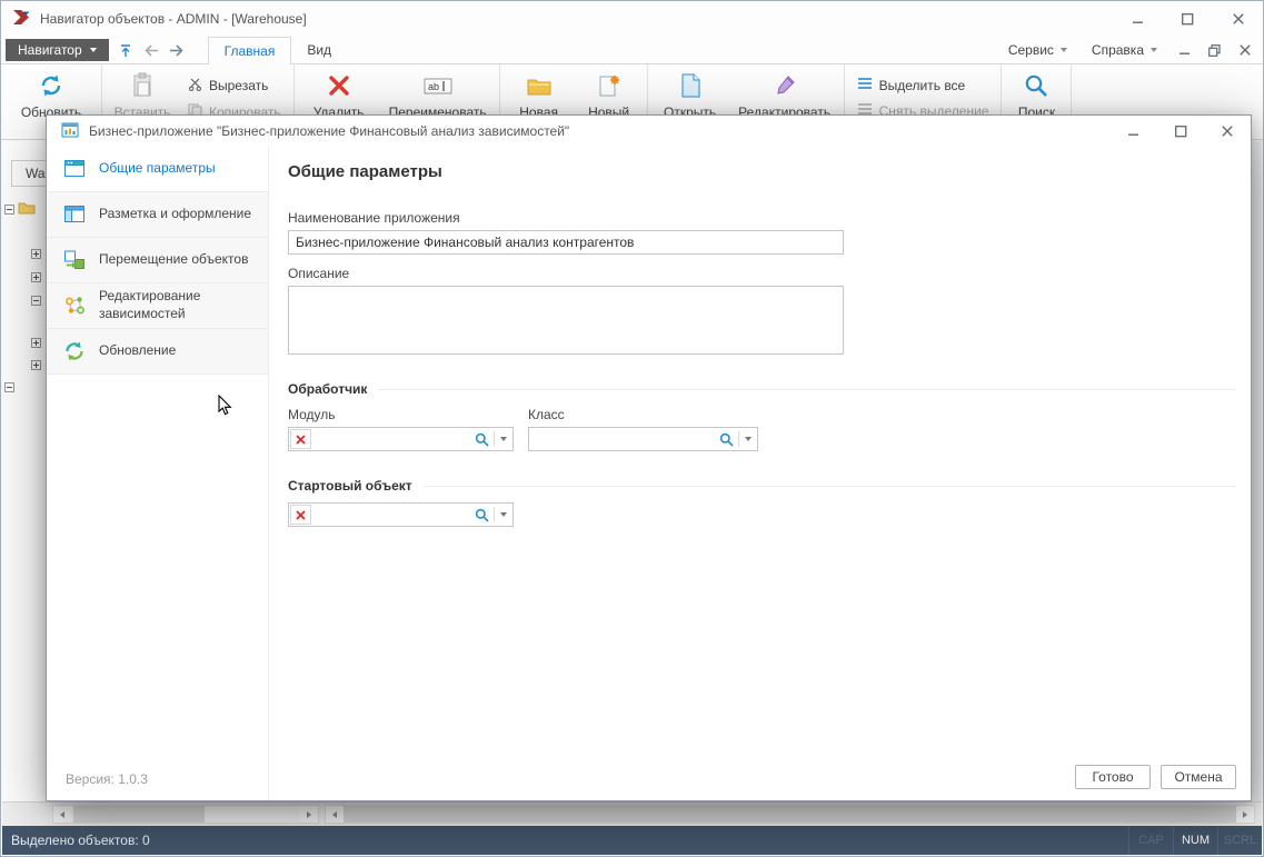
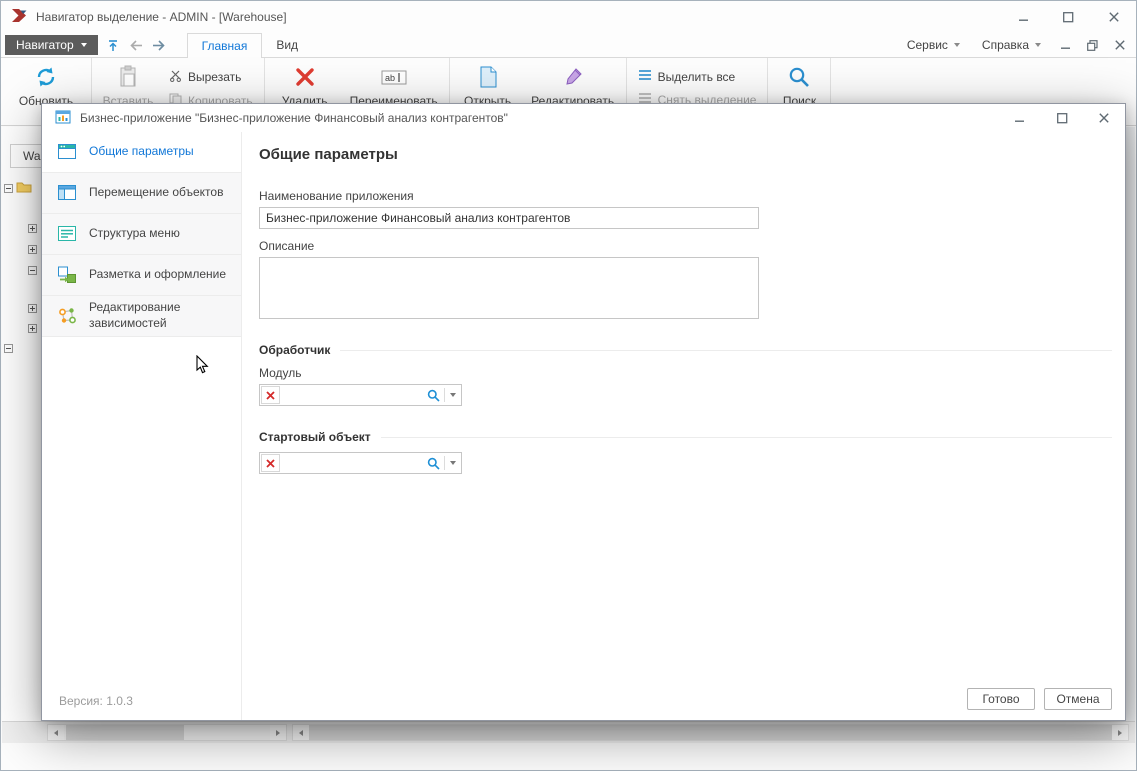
- Навигатор объектов - ADMIN - [Warehouse]
+ Навигатор выделение - ADMIN - [Warehouse]
  Навигатор
  Главная
  Вид
  Сервис
  Справка
  Обновить
  Вставить
  Вырезать
  Копировать
  Удалить
  ab
  Переименовать
- Новая
- Новый
  Открыть
  Редактировать
  Выделить все
  Снять выделение
  Поиск
  Wa
- Выделено объектов: 0
- CAP
- NUM
- SCRL
- Бизнес-приложение "Бизнес-приложение Финансовый анализ зависимостей"
+ Бизнес-приложение "Бизнес-приложение Финансовый анализ контрагентов"
  Общие параметры
- Разметка и оформление
+ Перемещение объектов
+ Структура меню
- Перемещение объектов
+ Разметка и оформление
  Редактирование зависимостей
- Обновление
  Версия: 1.0.3
  Общие параметры
  Наименование приложения
  Бизнес-приложение Финансовый анализ контрагентов
  Описание
  Обработчик
  Модуль
- Класс
  Стартовый объект
  Готово
  Отмена
